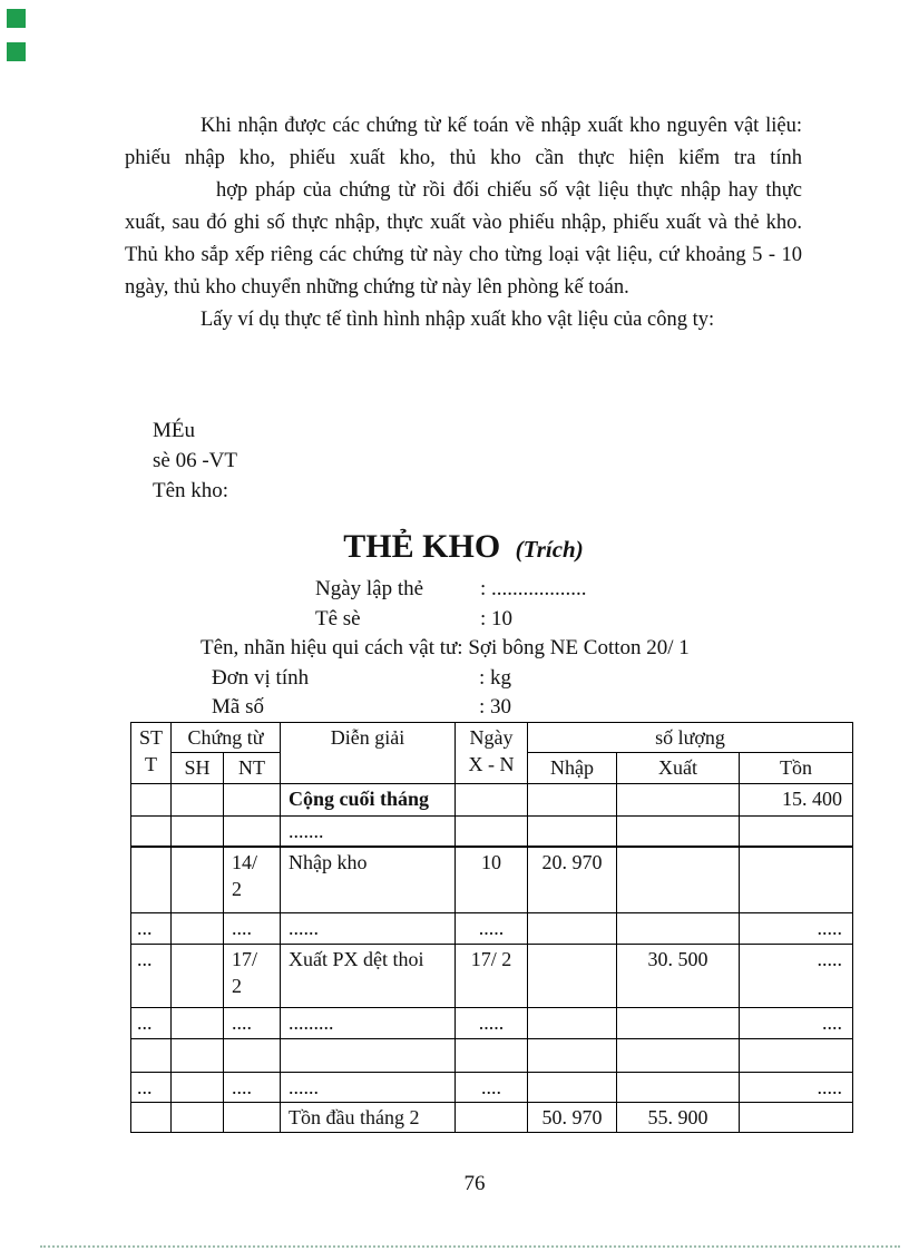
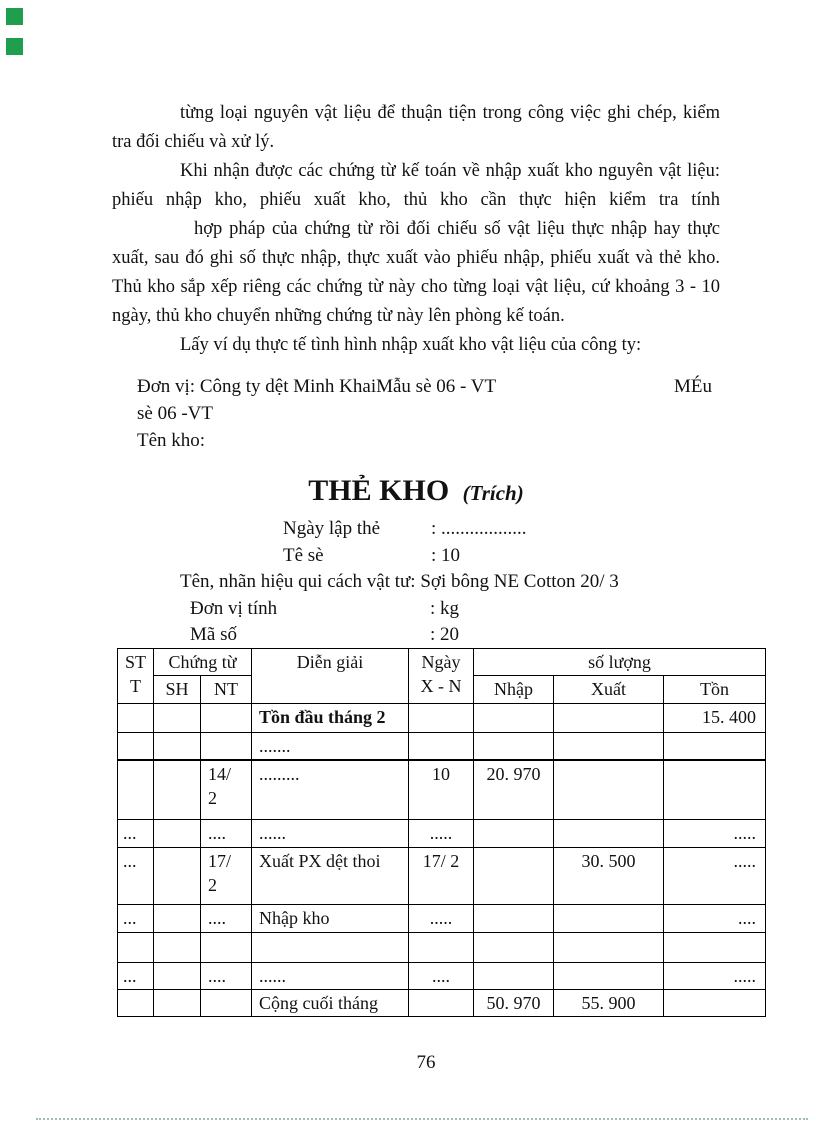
+ từng loại nguyên vật liệu để thuận tiện trong công việc ghi chép, kiểm tra đối chiếu và xử lý.
  Khi nhận được các chứng từ kế toán về nhập xuất kho nguyên vật liệu: phiếu nhập kho, phiếu xuất kho, thủ kho cần thực hiện kiểm tra tính
- hợp pháp của chứng từ rồi đối chiếu số vật liệu thực nhập hay thực xuất, sau đó ghi số thực nhập, thực xuất vào phiếu nhập, phiếu xuất và thẻ kho. Thủ kho sắp xếp riêng các chứng từ này cho từng loại vật liệu, cứ khoảng 5 - 10 ngày, thủ kho chuyển những chứng từ này lên phòng kế toán.
+ hợp pháp của chứng từ rồi đối chiếu số vật liệu thực nhập hay thực xuất, sau đó ghi số thực nhập, thực xuất vào phiếu nhập, phiếu xuất và thẻ kho. Thủ kho sắp xếp riêng các chứng từ này cho từng loại vật liệu, cứ khoảng 3 - 10 ngày, thủ kho chuyển những chứng từ này lên phòng kế toán.
  Lấy ví dụ thực tế tình hình nhập xuất kho vật liệu của công ty:
+ Đơn vị: Công ty dệt Minh KhaiMẫu sè 06 - VT
  MÉu
  sè 06 -VT
  Tên kho:
  THẺ KHO (Trích)
  Ngày lập thẻ
  : ..................
  Tê sè
  : 10
- Tên, nhãn hiệu qui cách vật tư: Sợi bông NE Cotton 20/ 1
+ Tên, nhãn hiệu qui cách vật tư: Sợi bông NE Cotton 20/ 3
  Đơn vị tính
  : kg
  Mã số
- : 30
+ : 20
  STT	Chứng từ	Diễn giải	Ngày X - N	số lượng
  SH	NT	Nhập	Xuất	Tồn
- 			Cộng cuối tháng				15. 400
+ 			Tồn đầu tháng 2				15. 400
  			.......
- 		14/ 2	Nhập kho	10	20. 970
+ 		14/ 2	.........	10	20. 970
  ...		....	......	.....			.....
  ...		17/ 2	Xuất PX dệt thoi	17/ 2		30. 500	.....
- ...		....	.........	.....			....
+ ...		....	Nhập kho	.....			....
  ...		....	......	....			.....
- 			Tồn đầu tháng 2		50. 970	55. 900
+ 			Cộng cuối tháng		50. 970	55. 900
  76
